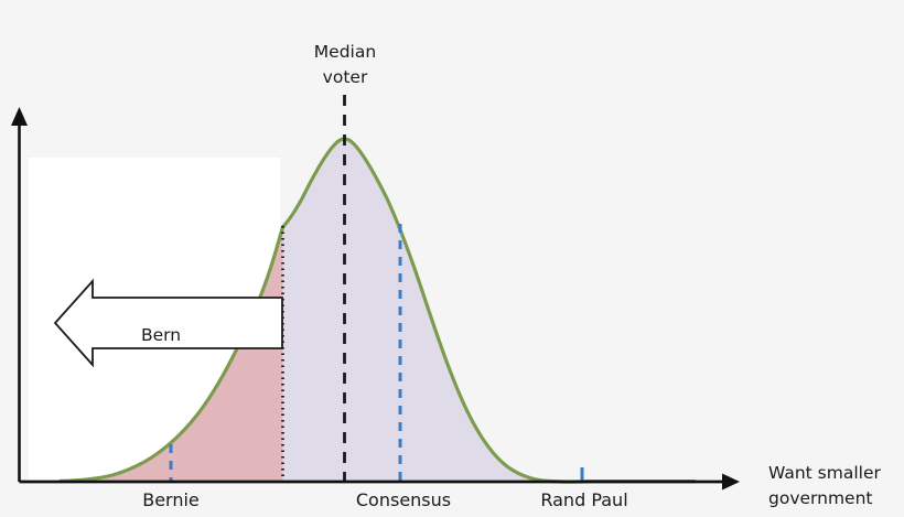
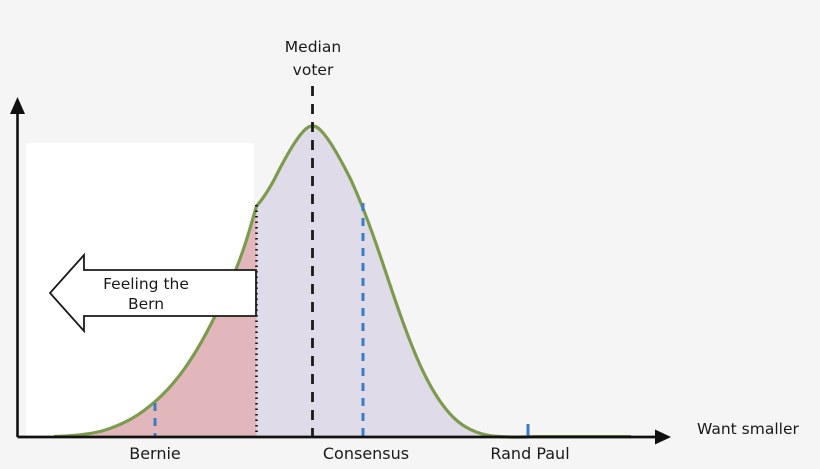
+ Feeling the
  Bern
  Median
  voter
  Bernie
  Consensus
  Rand Paul
  Want smaller
- government
